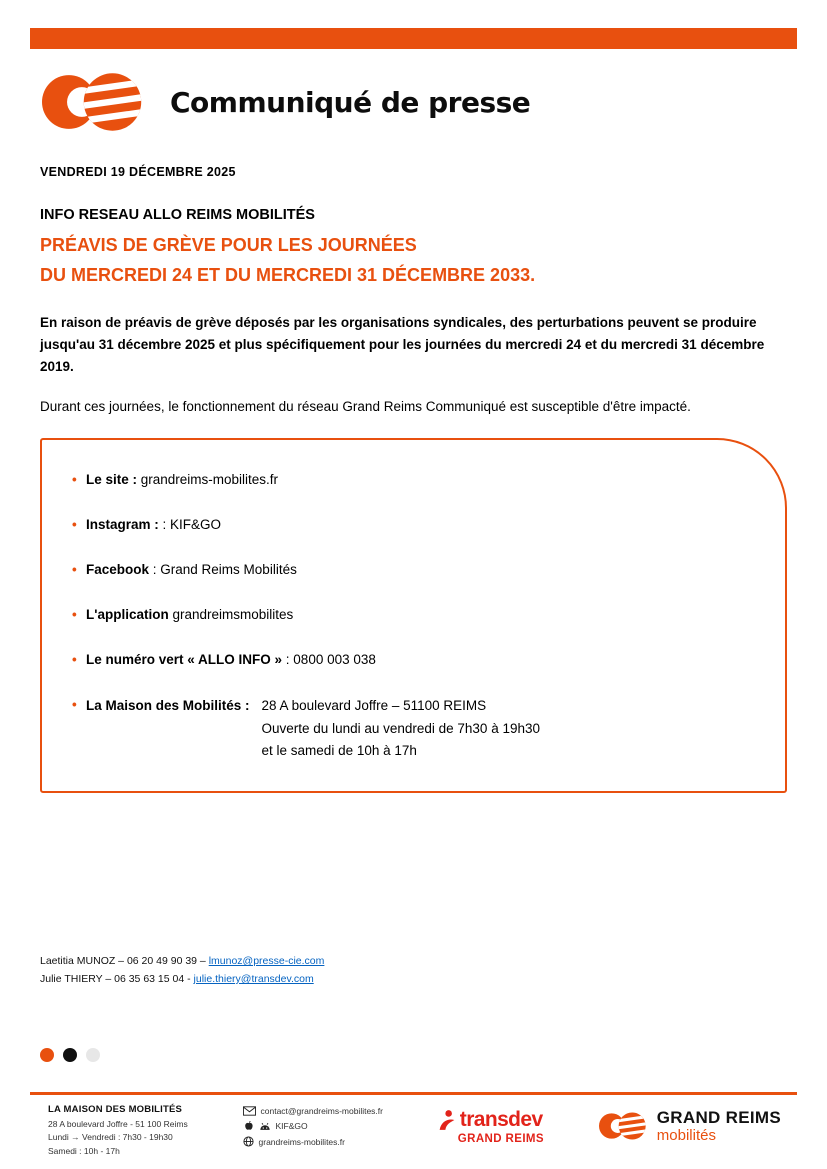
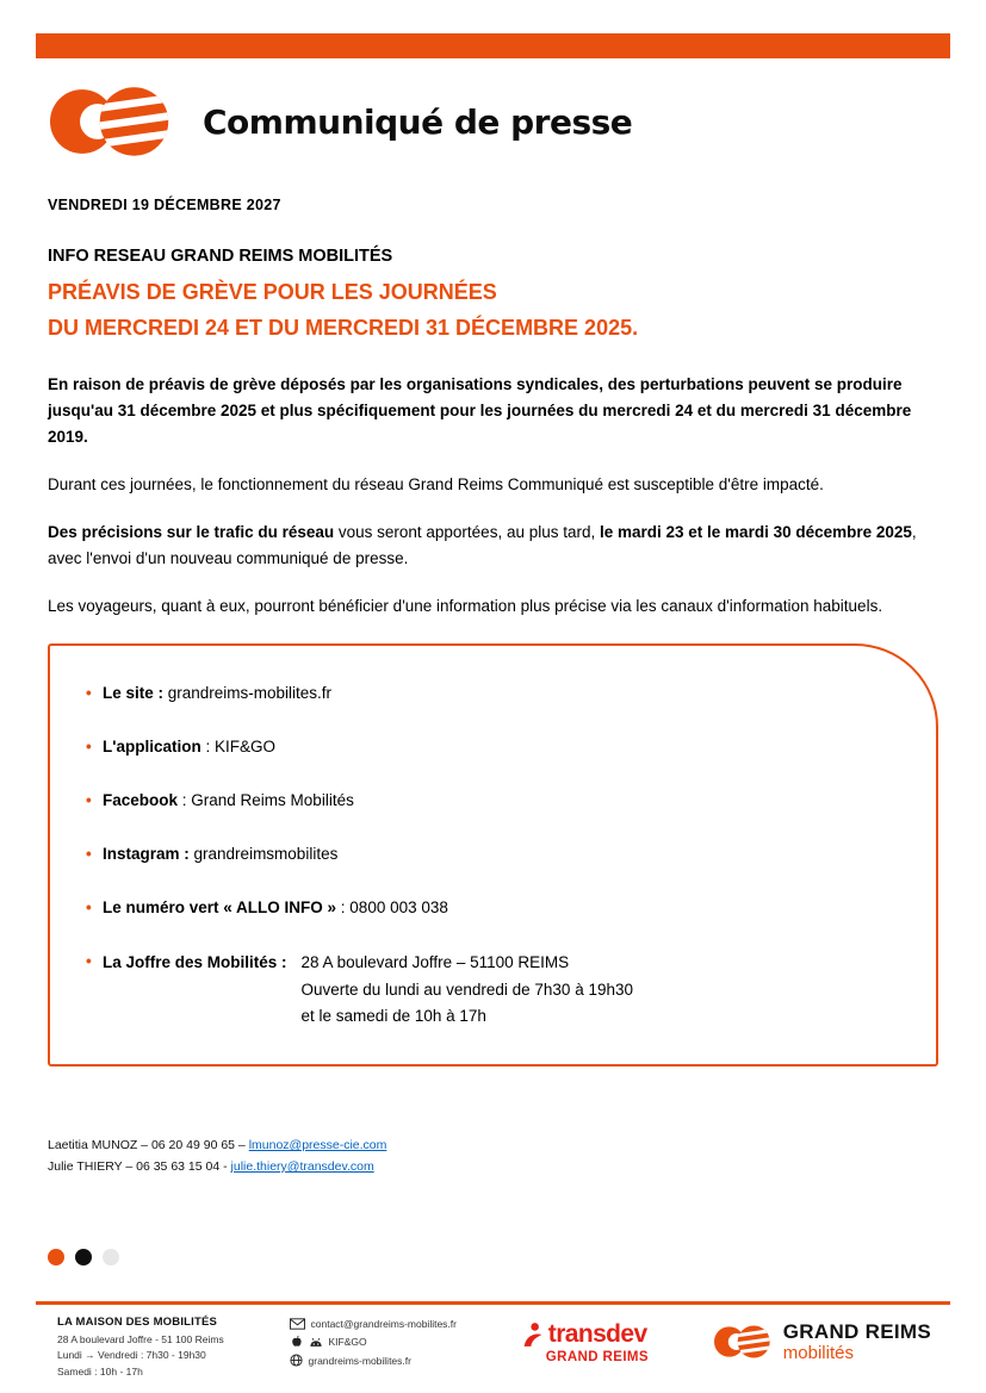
  Communiqué de presse
- VENDREDI 19 DÉCEMBRE 2025
+ VENDREDI 19 DÉCEMBRE 2027
- INFO RESEAU ALLO REIMS MOBILITÉS
+ INFO RESEAU GRAND REIMS MOBILITÉS
  PRÉAVIS DE GRÈVE POUR LES JOURNÉES
- DU MERCREDI 24 ET DU MERCREDI 31 DÉCEMBRE 2033.
+ DU MERCREDI 24 ET DU MERCREDI 31 DÉCEMBRE 2025.
  En raison de préavis de grève déposés par les organisations syndicales, des perturbations peuvent se produire jusqu'au 31 décembre 2025 et plus spécifiquement pour les journées du mercredi 24 et du mercredi 31 décembre 2019.
  Durant ces journées, le fonctionnement du réseau Grand Reims Communiqué est susceptible d'être impacté.
+ Des précisions sur le trafic du réseau vous seront apportées, au plus tard, le mardi 23 et le mardi 30 décembre 2025, avec l'envoi d'un nouveau communiqué de presse.
+ Les voyageurs, quant à eux, pourront bénéficier d'une information plus précise via les canaux d'information habituels.
  •
  Le site : grandreims-mobilites.fr
  •
- Instagram : : KIF&GO
+ L'application : KIF&GO
  •
  Facebook : Grand Reims Mobilités
  •
- L'application grandreimsmobilites
+ Instagram : grandreimsmobilites
  •
  Le numéro vert « ALLO INFO » : 0800 003 038
  •
- La Maison des Mobilités :
+ La Joffre des Mobilités :
  28 A boulevard Joffre – 51100 REIMS
  Ouverte du lundi au vendredi de 7h30 à 19h30
  et le samedi de 10h à 17h
- Laetitia MUNOZ – 06 20 49 90 39 – lmunoz@presse-cie.com
+ Laetitia MUNOZ – 06 20 49 90 65 – lmunoz@presse-cie.com
  Julie THIERY – 06 35 63 15 04 - julie.thiery@transdev.com
  LA MAISON DES MOBILITÉS
  28 A boulevard Joffre - 51 100 Reims
  Lundi → Vendredi : 7h30 - 19h30
  Samedi : 10h - 17h
  contact@grandreims-mobilites.fr
  KIF&GO
  grandreims-mobilites.fr
  transdev
  GRAND REIMS
  GRAND REIMS
  mobilités
